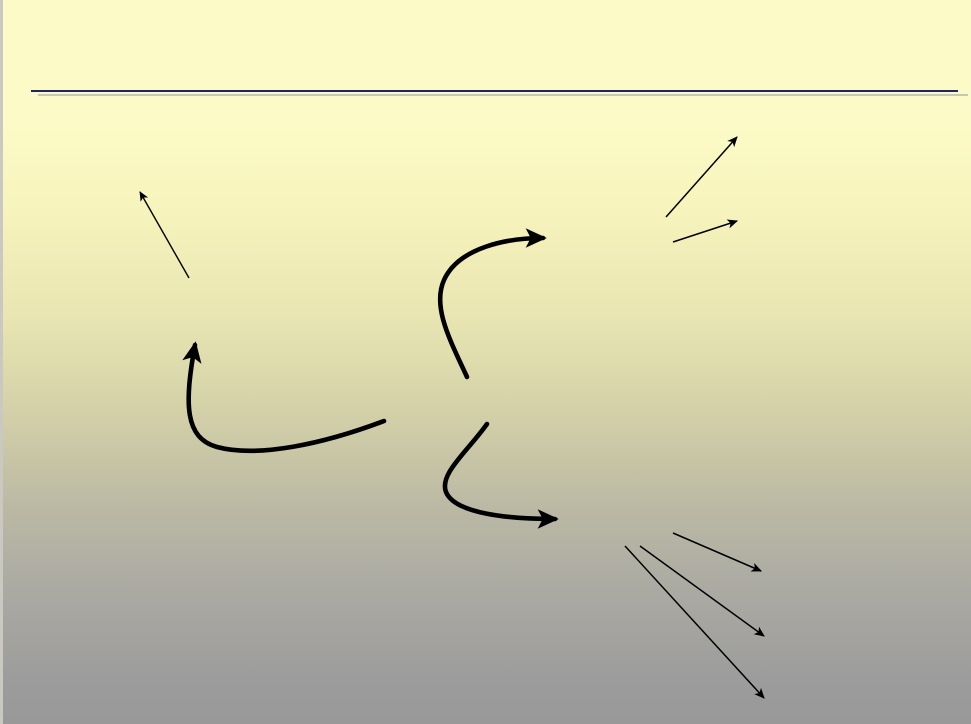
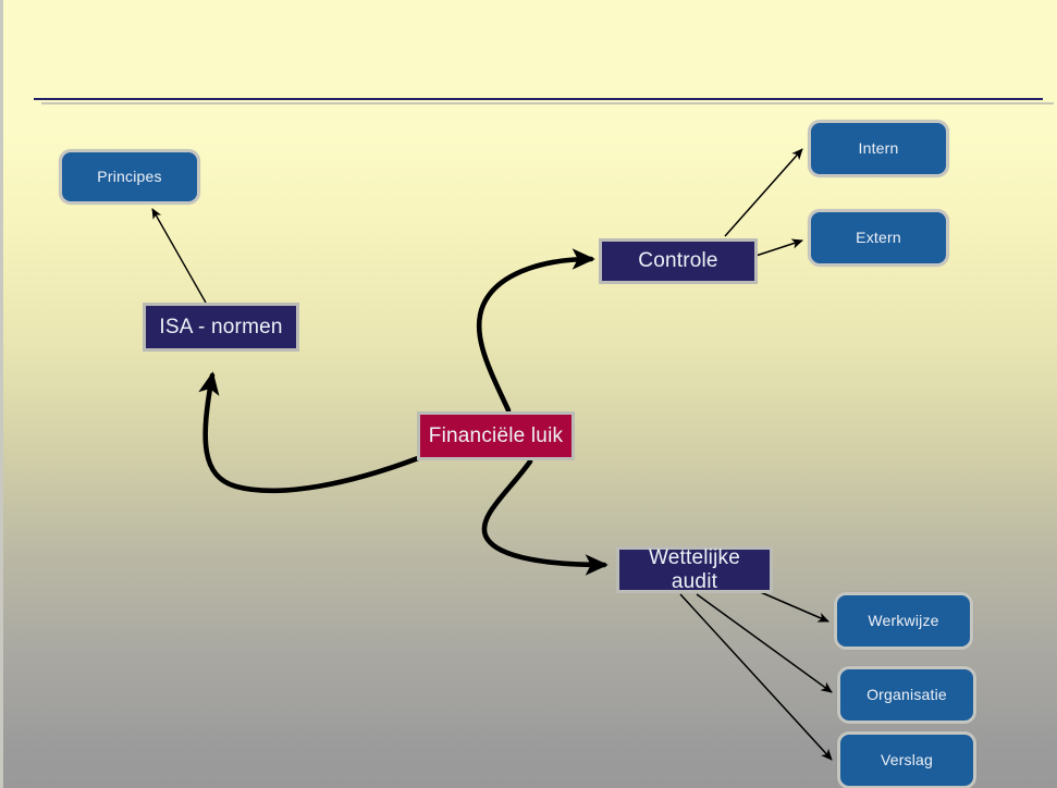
+ Principes
+ ISA - normen
+ Financiële luik
+ Controle
+ Intern
+ Extern
+ Wettelijke
+ audit
+ Werkwijze
+ Organisatie
+ Verslag
